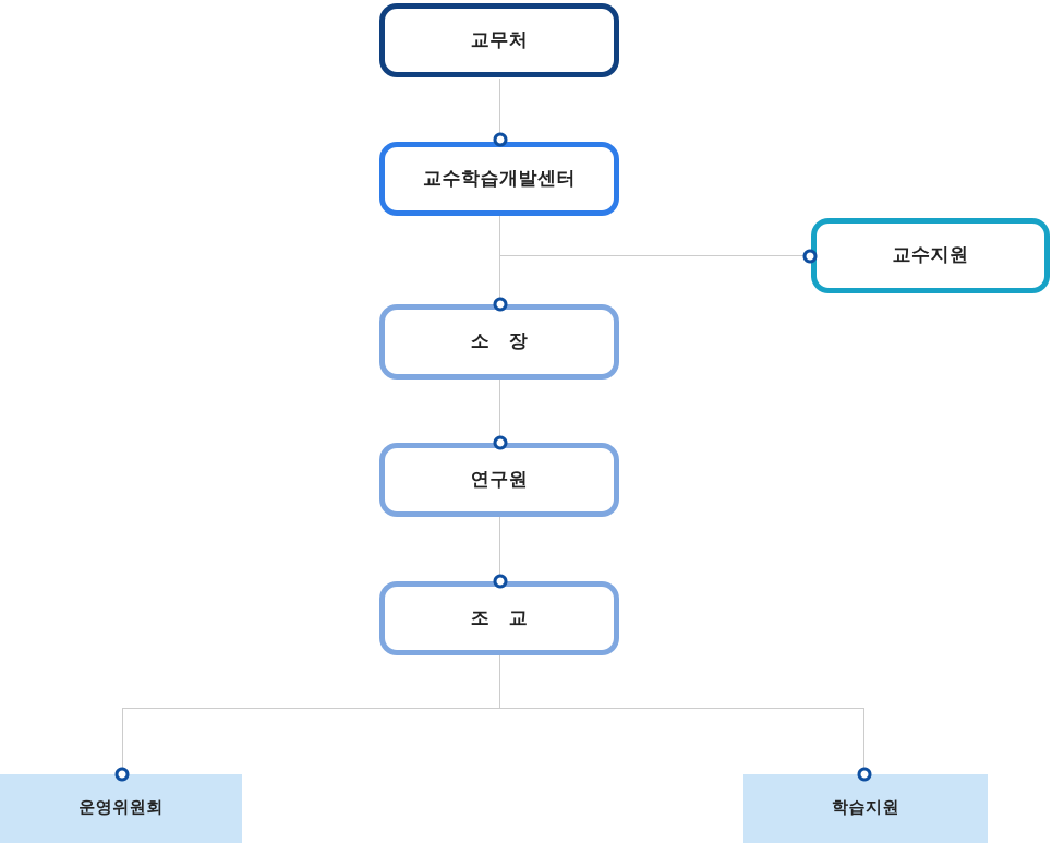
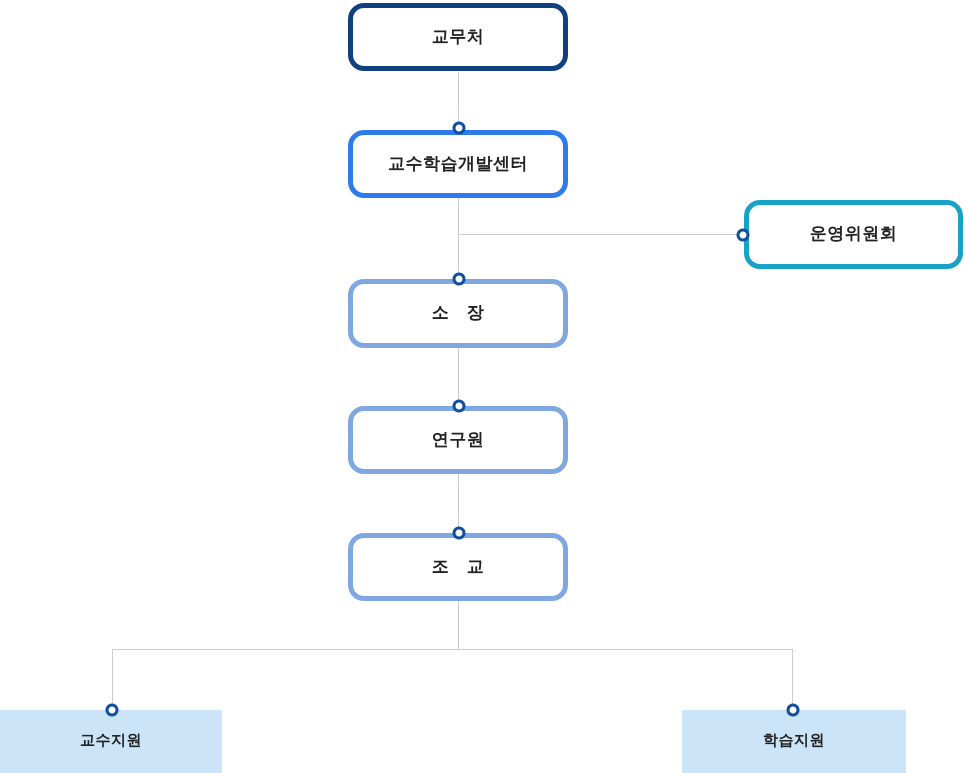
  교무처
  교수학습개발센터
- 교수지원
+ 운영위원회
  소 장
  연구원
  조 교
- 운영위원회
+ 교수지원
  학습지원
